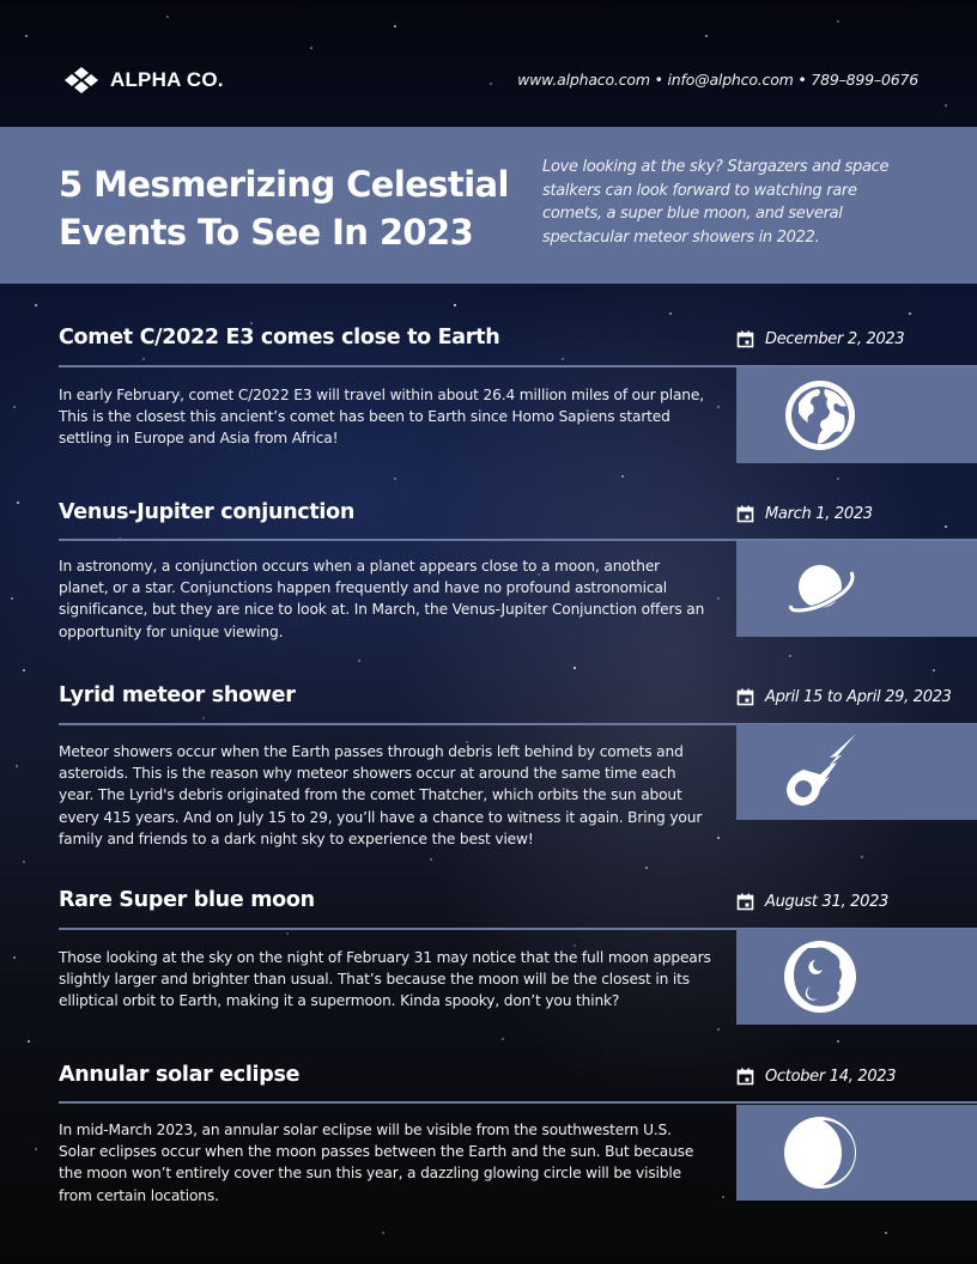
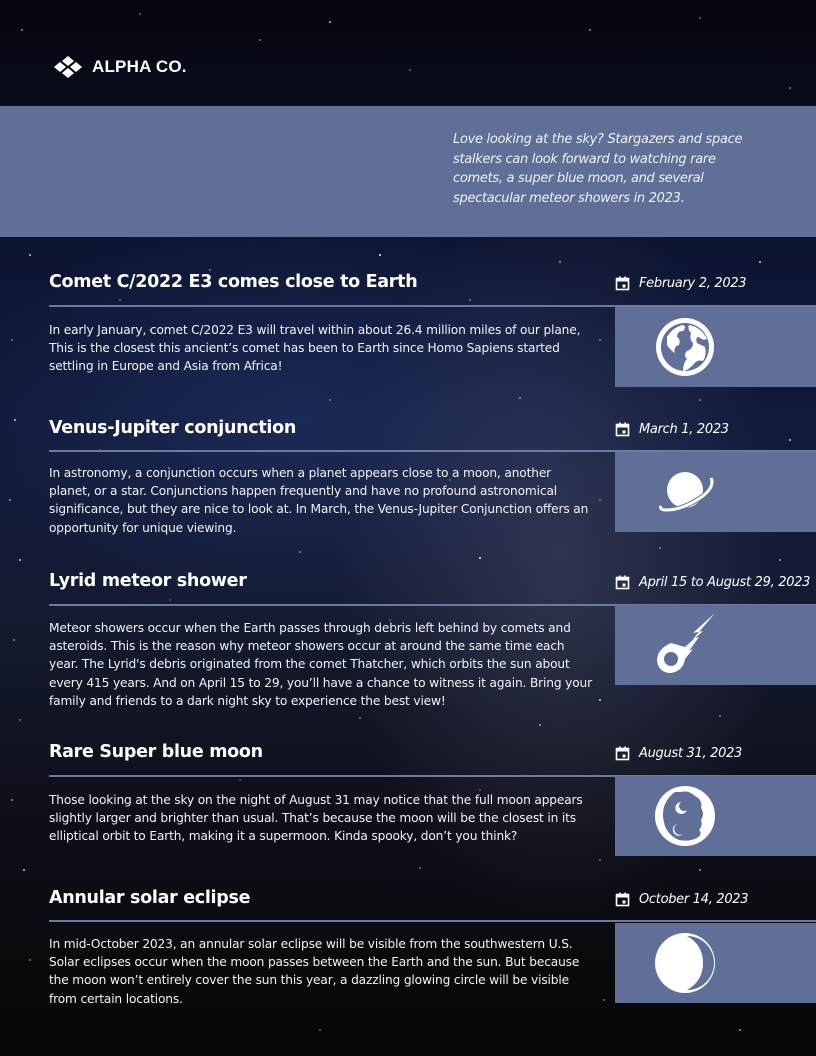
  ALPHA CO.
- www.alphaco.com • info@alphco.com • 789–899–0676
- 5 Mesmerizing Celestial Events To See In 2023
- Love looking at the sky? Stargazers and space stalkers can look forward to watching rare comets, a super blue moon, and several spectacular meteor showers in 2022.
+ Love looking at the sky? Stargazers and space stalkers can look forward to watching rare comets, a super blue moon, and several spectacular meteor showers in 2023.
  Comet C/2022 E3 comes close to Earth
- December 2, 2023
+ February 2, 2023
- In early February, comet C/2022 E3 will travel within about 26.4 million miles of our plane, This is the closest this ancient’s comet has been to Earth since Homo Sapiens started settling in Europe and Asia from Africa!
+ In early January, comet C/2022 E3 will travel within about 26.4 million miles of our plane, This is the closest this ancient’s comet has been to Earth since Homo Sapiens started settling in Europe and Asia from Africa!
  Venus-Jupiter conjunction
  March 1, 2023
  In astronomy, a conjunction occurs when a planet appears close to a moon, another planet, or a star. Conjunctions happen frequently and have no profound astronomical significance, but they are nice to look at. In March, the Venus-Jupiter Conjunction offers an opportunity for unique viewing.
  Lyrid meteor shower
- April 15 to April 29, 2023
+ April 15 to August 29, 2023
- Meteor showers occur when the Earth passes through debris left behind by comets and asteroids. This is the reason why meteor showers occur at around the same time each year. The Lyrid's debris originated from the comet Thatcher, which orbits the sun about every 415 years. And on July 15 to 29, you’ll have a chance to witness it again. Bring your family and friends to a dark night sky to experience the best view!
+ Meteor showers occur when the Earth passes through debris left behind by comets and asteroids. This is the reason why meteor showers occur at around the same time each year. The Lyrid's debris originated from the comet Thatcher, which orbits the sun about every 415 years. And on April 15 to 29, you’ll have a chance to witness it again. Bring your family and friends to a dark night sky to experience the best view!
  Rare Super blue moon
  August 31, 2023
- Those looking at the sky on the night of February 31 may notice that the full moon appears slightly larger and brighter than usual. That’s because the moon will be the closest in its elliptical orbit to Earth, making it a supermoon. Kinda spooky, don’t you think?
+ Those looking at the sky on the night of August 31 may notice that the full moon appears slightly larger and brighter than usual. That’s because the moon will be the closest in its elliptical orbit to Earth, making it a supermoon. Kinda spooky, don’t you think?
  Annular solar eclipse
  October 14, 2023
- In mid-March 2023, an annular solar eclipse will be visible from the southwestern U.S. Solar eclipses occur when the moon passes between the Earth and the sun. But because the moon won’t entirely cover the sun this year, a dazzling glowing circle will be visible from certain locations.
+ In mid-October 2023, an annular solar eclipse will be visible from the southwestern U.S. Solar eclipses occur when the moon passes between the Earth and the sun. But because the moon won’t entirely cover the sun this year, a dazzling glowing circle will be visible from certain locations.
